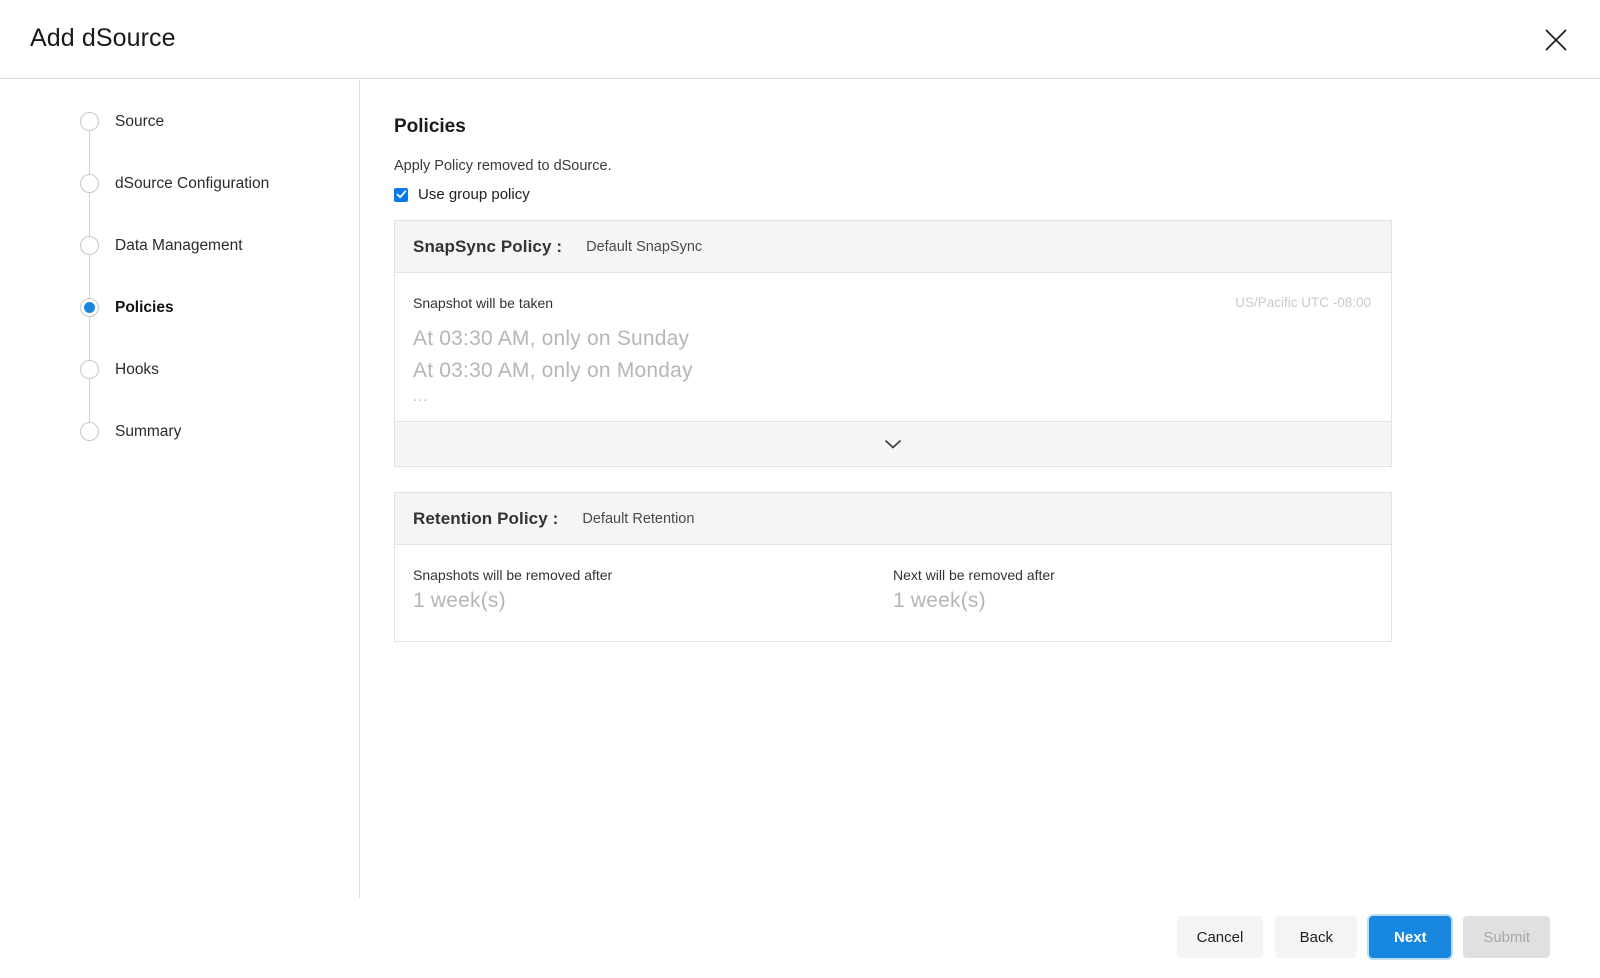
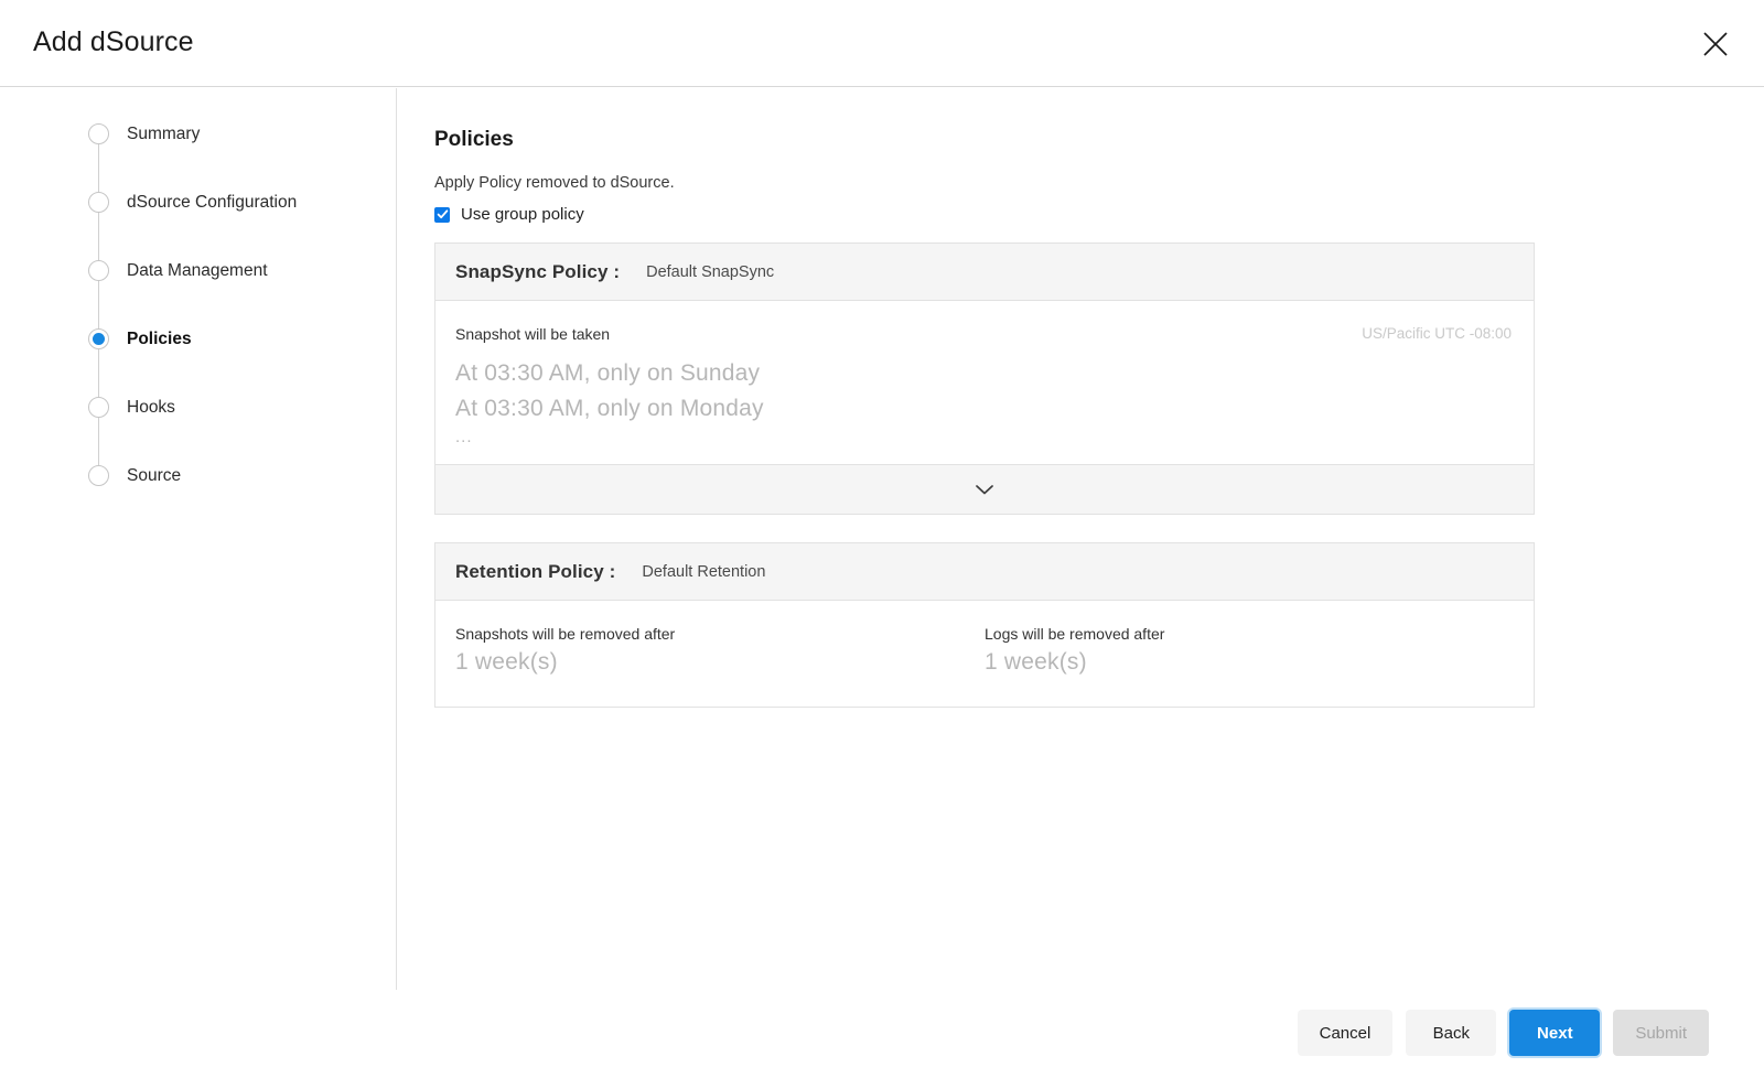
  Add dSource
- Source
+ Summary
  dSource Configuration
  Data Management
  Policies
  Hooks
- Summary
+ Source
  Policies
  Apply Policy removed to dSource.
  Use group policy
  SnapSync Policy :
  Default SnapSync
  Snapshot will be taken
  US/Pacific UTC -08:00
  At 03:30 AM, only on Sunday
  At 03:30 AM, only on Monday
  ...
  Retention Policy :
  Default Retention
  Snapshots will be removed after
  1 week(s)
- Next will be removed after
+ Logs will be removed after
  1 week(s)
  Cancel
  Back
  Next
  Submit
